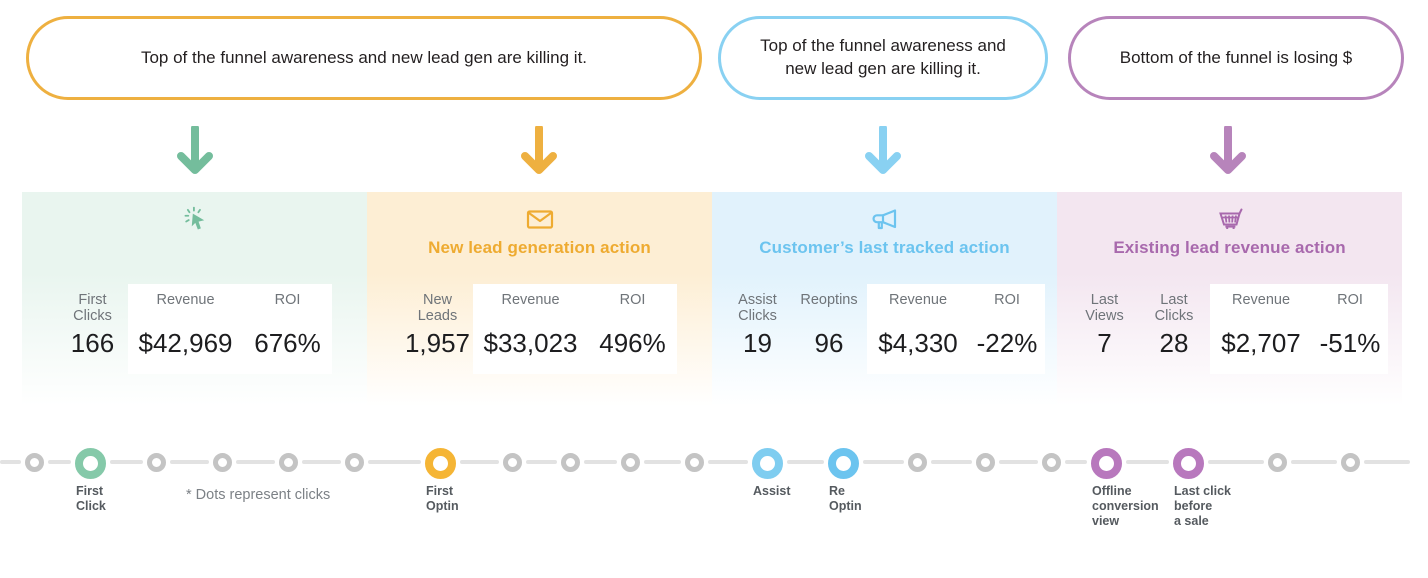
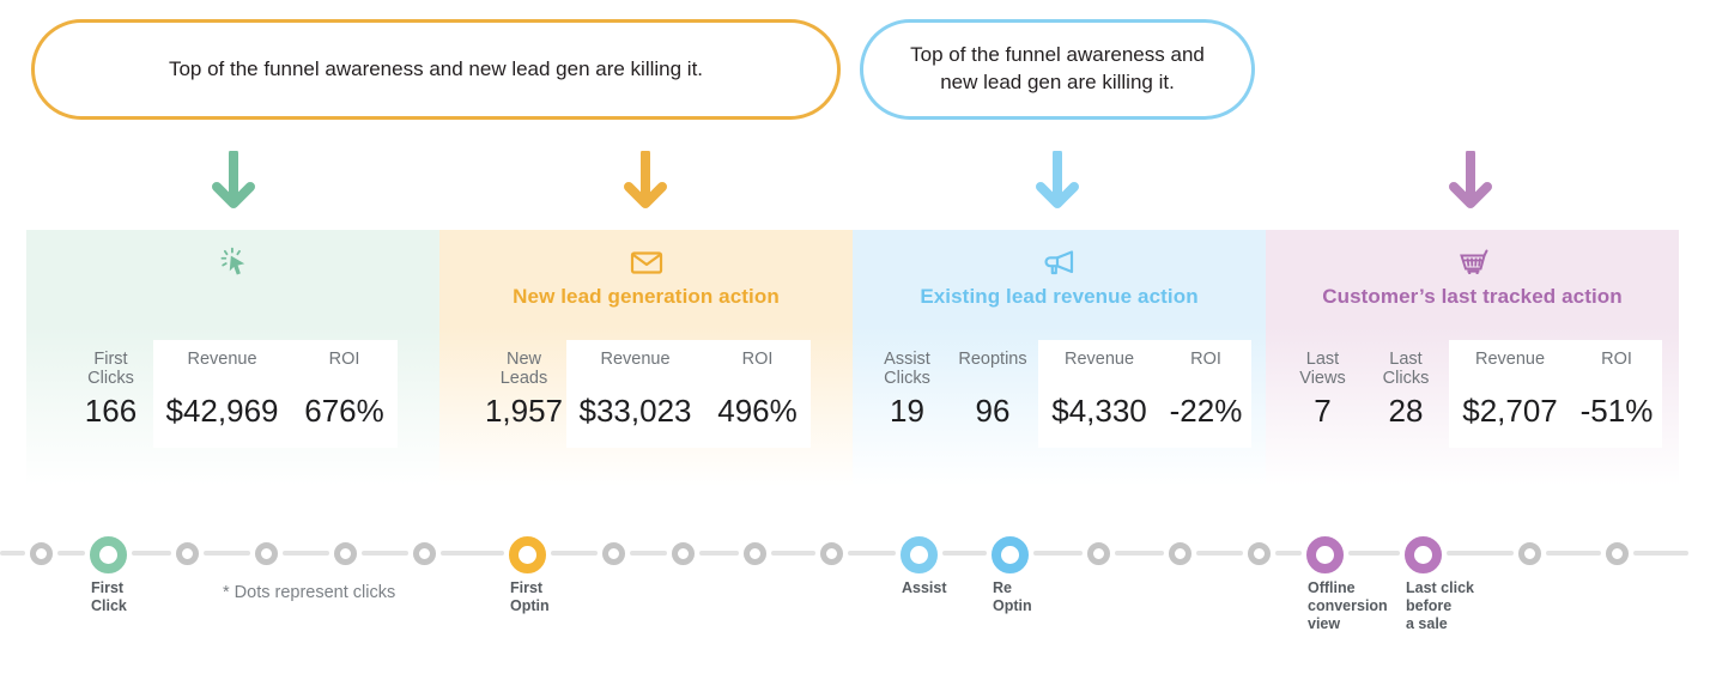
  Top of the funnel awareness and new lead gen are killing it.
  Top of the funnel awareness and new lead gen are killing it.
- Bottom of the funnel is losing $
  First
  Clicks
  166
  Revenue
  $42,969
  ROI
  676%
  New lead generation action
  New
  Leads
  1,957
  Revenue
  $33,023
  ROI
  496%
- Customer’s last tracked action
+ Existing lead revenue action
  Assist
  Clicks
  19
  Reoptins
  96
  Revenue
  $4,330
  ROI
  -22%
- Existing lead revenue action
+ Customer’s last tracked action
  Last
  Views
  7
  Last
  Clicks
  28
  Revenue
  $2,707
  ROI
  -51%
  First
  Click
  First
  Optin
  Assist
  Re
  Optin
  Offline
  conversion
  view
  Last click
  before
  a sale
  * Dots represent clicks
